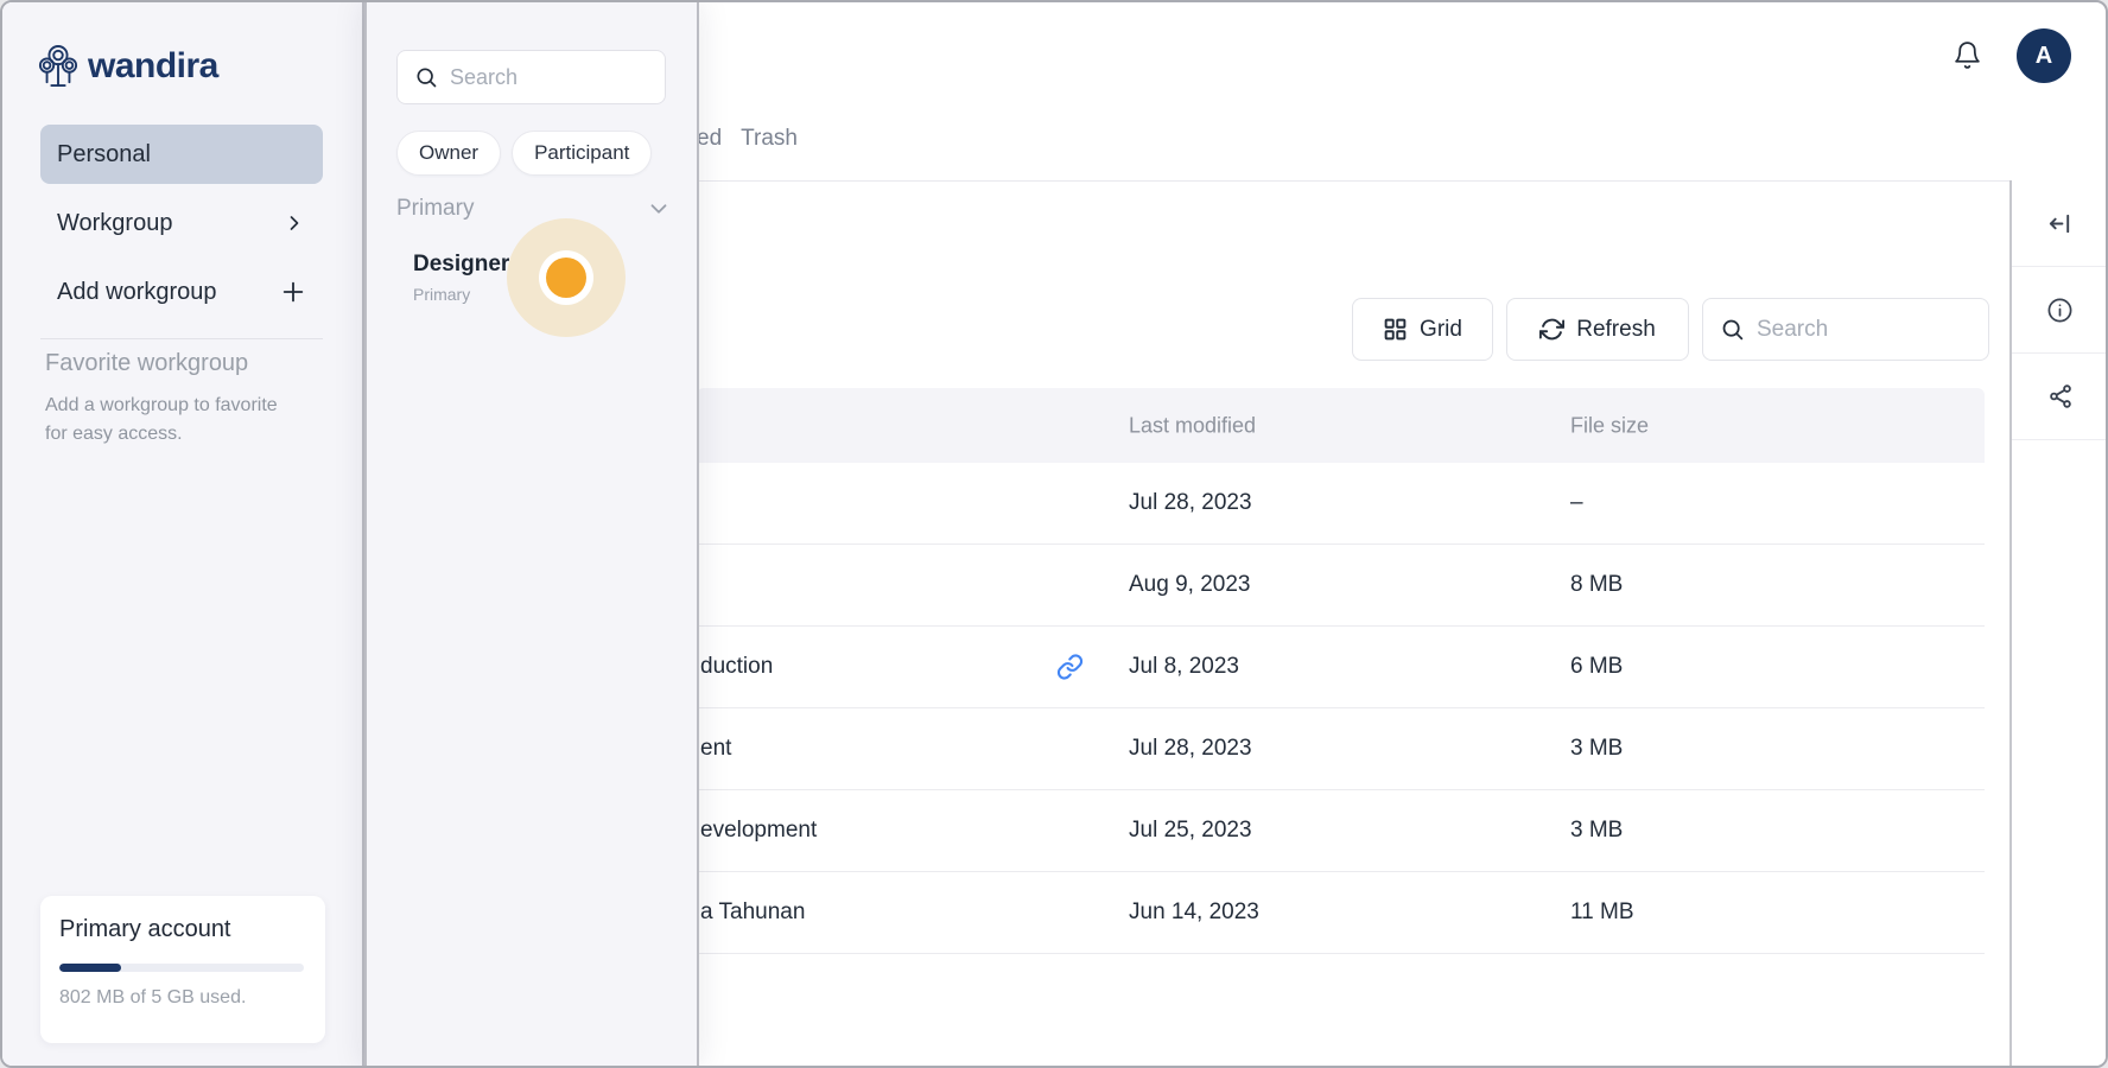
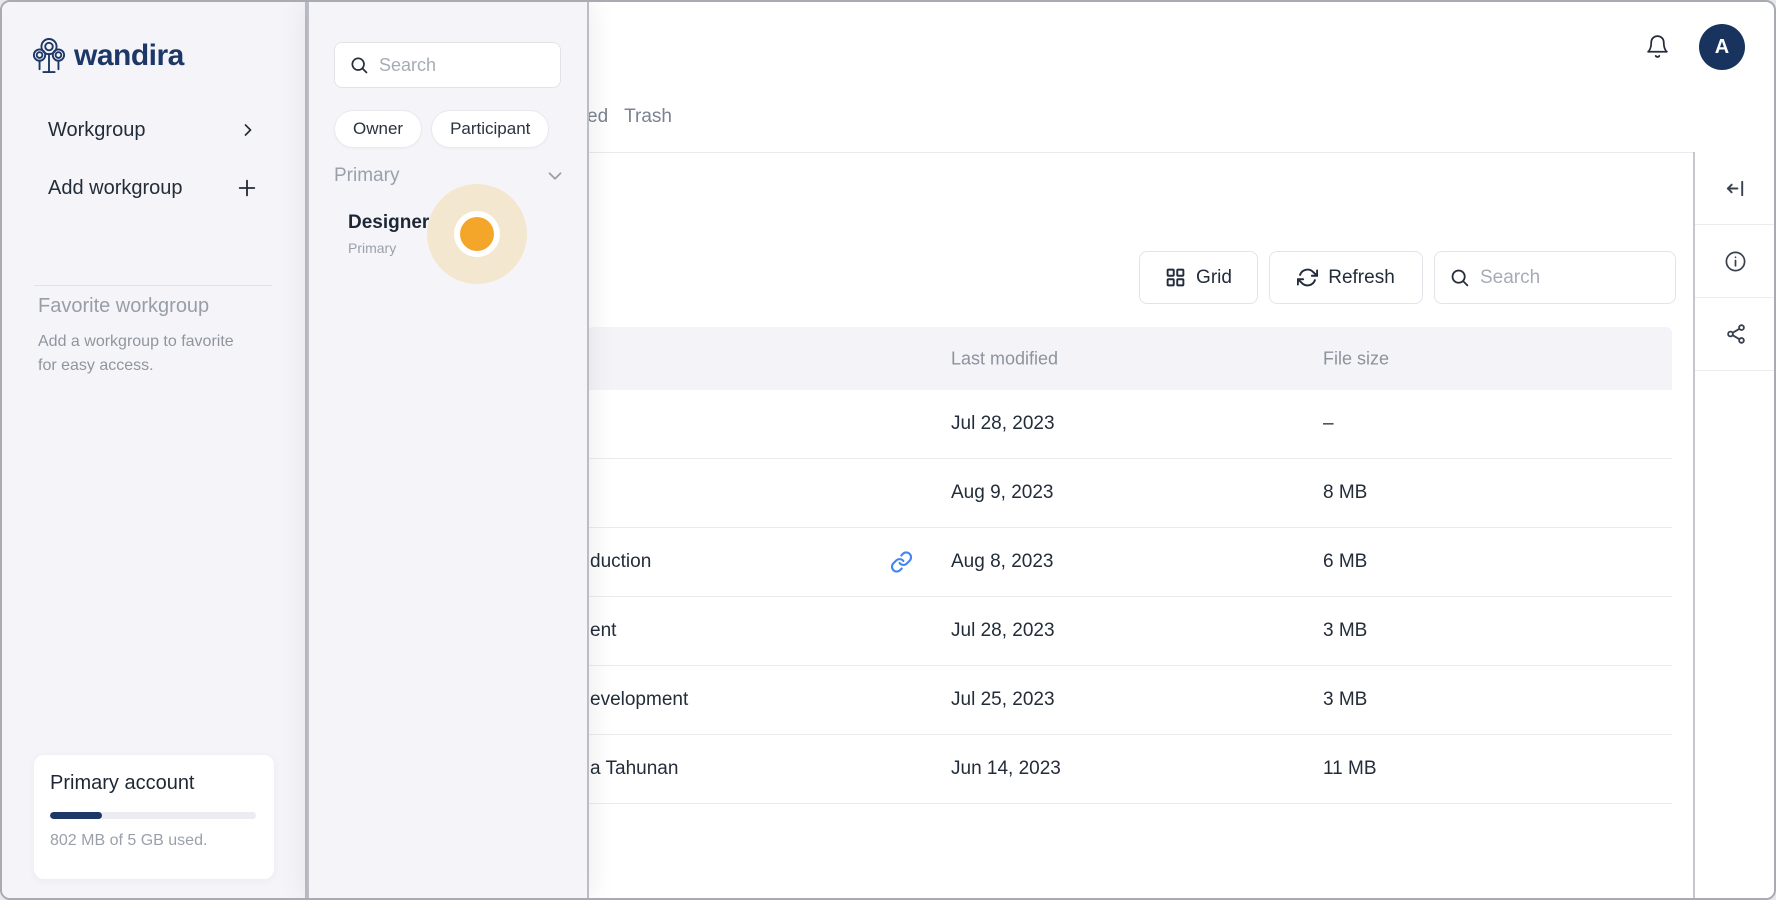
  A
  ed
  Trash
  Grid
  Refresh
  Search
  Last modified
  File size
  Jul 28, 2023
  –
  Aug 9, 2023
  8 MB
  duction
- Jul 8, 2023
+ Aug 8, 2023
  6 MB
  ent
  Jul 28, 2023
  3 MB
  evelopment
  Jul 25, 2023
  3 MB
  a Tahunan
  Jun 14, 2023
  11 MB
  wandira
- Personal
  Workgroup
  Add workgroup
  Favorite workgroup
  Add a workgroup to favorite for easy access.
  Primary account
  802 MB of 5 GB used.
  Search
  Owner
  Participant
  Primary
  Designer
  Primary
